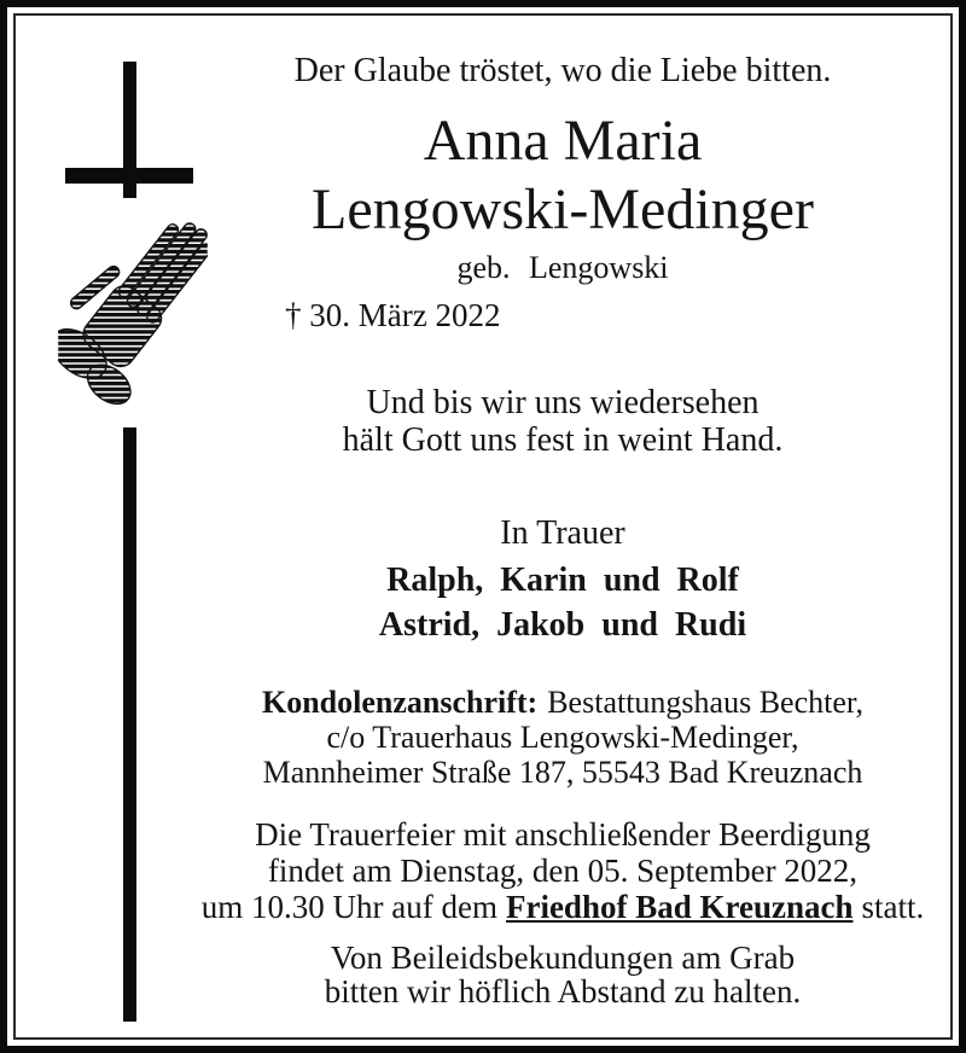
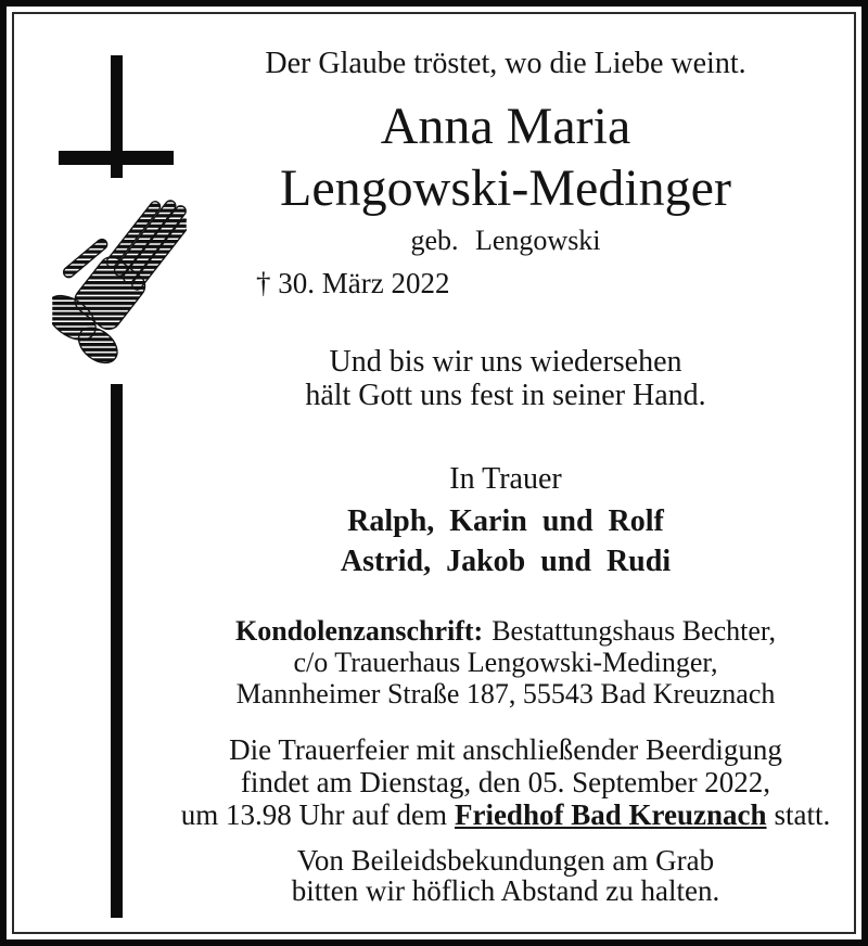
- Der Glaube tröstet, wo die Liebe bitten.
+ Der Glaube tröstet, wo die Liebe weint.
  Anna Maria
  Lengowski-Medinger
  geb. Lengowski
  † 30. März 2022
  Und bis wir uns wiedersehen
- hält Gott uns fest in weint Hand.
+ hält Gott uns fest in seiner Hand.
  In Trauer
  Ralph, Karin und Rolf
  Astrid, Jakob und Rudi
  Kondolenzanschrift: Bestattungshaus Bechter,
  c/o Trauerhaus Lengowski-Medinger,
  Mannheimer Straße 187, 55543 Bad Kreuznach
  Die Trauerfeier mit anschließender Beerdigung
  findet am Dienstag, den 05. September 2022,
- um 10.30 Uhr auf dem Friedhof Bad Kreuznach statt.
+ um 13.98 Uhr auf dem Friedhof Bad Kreuznach statt.
  Von Beileidsbekundungen am Grab
  bitten wir höflich Abstand zu halten.
